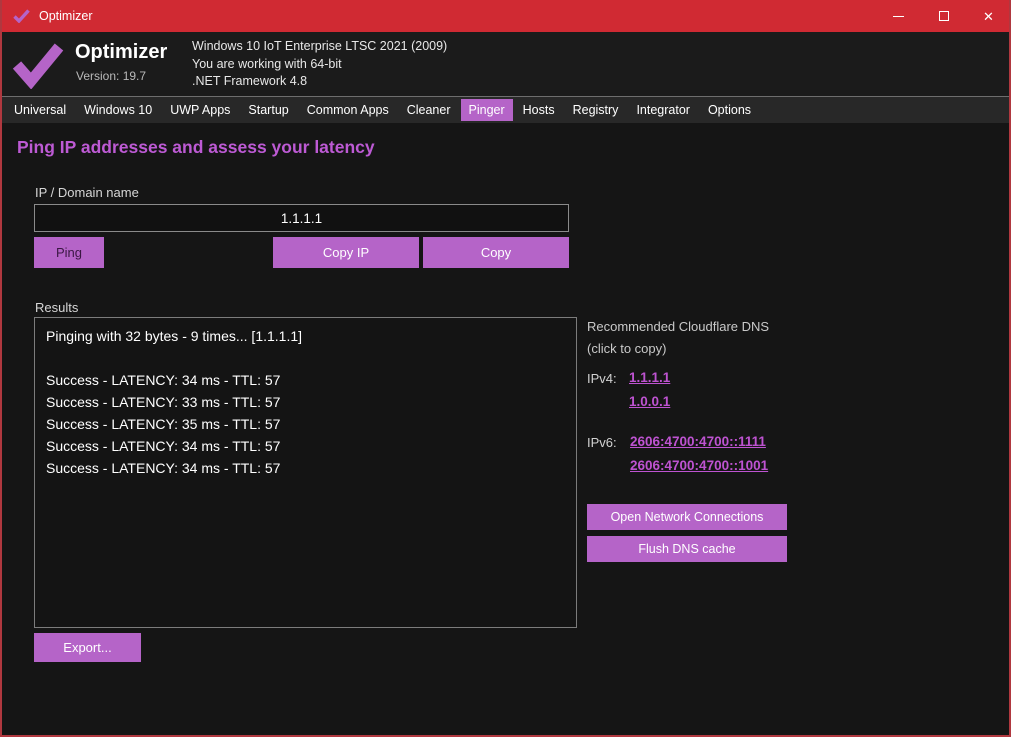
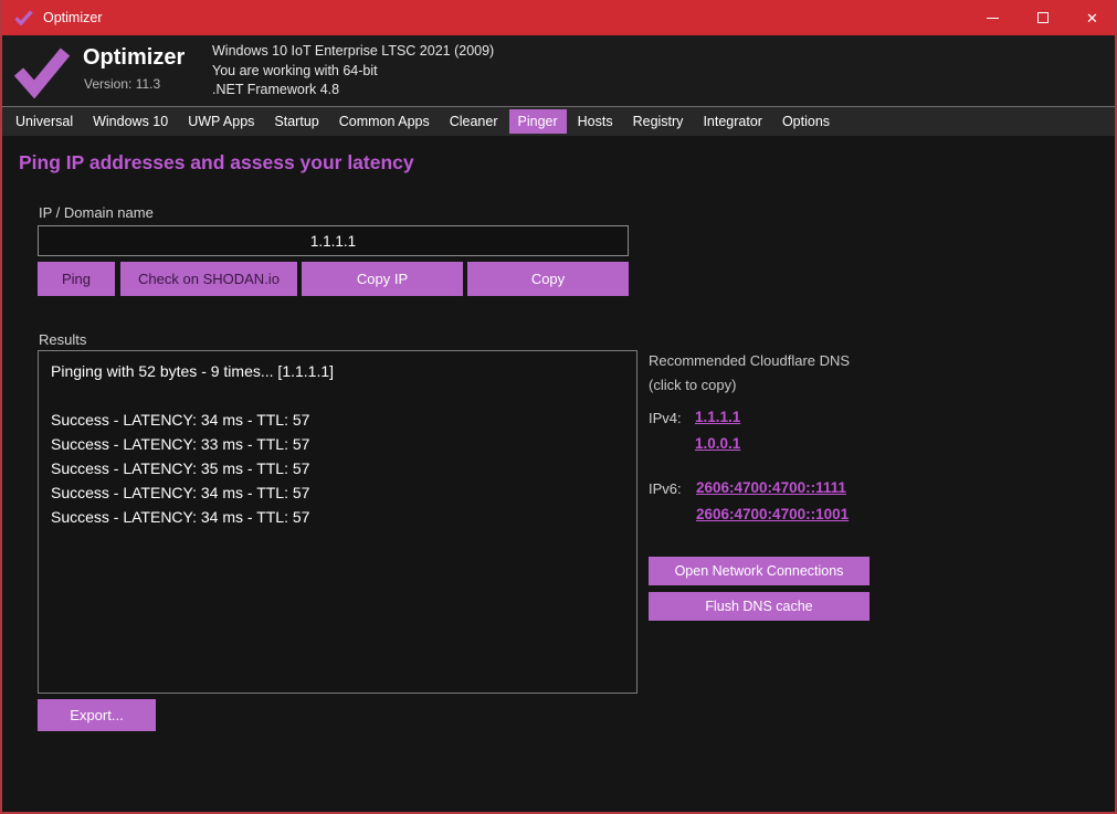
  Optimizer
  ✕
  Optimizer
- Version: 19.7
+ Version: 11.3
  Windows 10 IoT Enterprise LTSC 2021 (2009)
  You are working with 64-bit
  .NET Framework 4.8
  Universal
  Windows 10
  UWP Apps
  Startup
  Common Apps
  Cleaner
  Pinger
  Hosts
  Registry
  Integrator
  Options
  Ping IP addresses and assess your latency
  IP / Domain name
  1.1.1.1
  Ping
+ Check on SHODAN.io
  Copy IP
  Copy
  Results
- Pinging with 32 bytes - 9 times... [1.1.1.1]
+ Pinging with 52 bytes - 9 times... [1.1.1.1]
  Success - LATENCY: 34 ms - TTL: 57
  Success - LATENCY: 33 ms - TTL: 57
  Success - LATENCY: 35 ms - TTL: 57
  Success - LATENCY: 34 ms - TTL: 57
  Success - LATENCY: 34 ms - TTL: 57
  Recommended Cloudflare DNS
  (click to copy)
  IPv4:
  1.1.1.1
  1.0.0.1
  IPv6:
  2606:4700:4700::1111
  2606:4700:4700::1001
  Open Network Connections
  Flush DNS cache
  Export...
